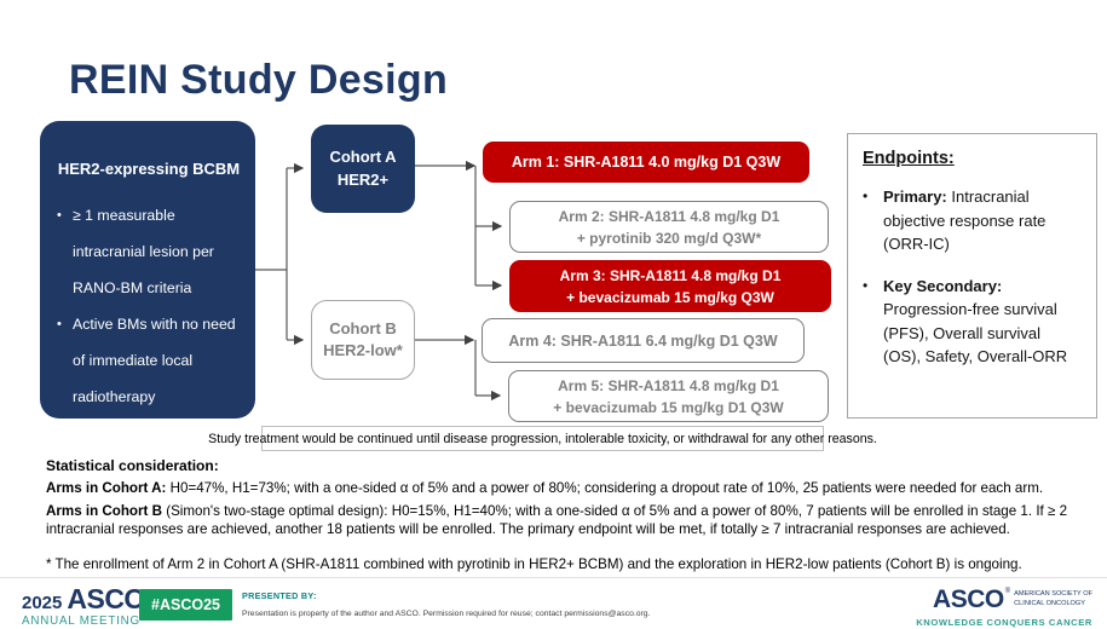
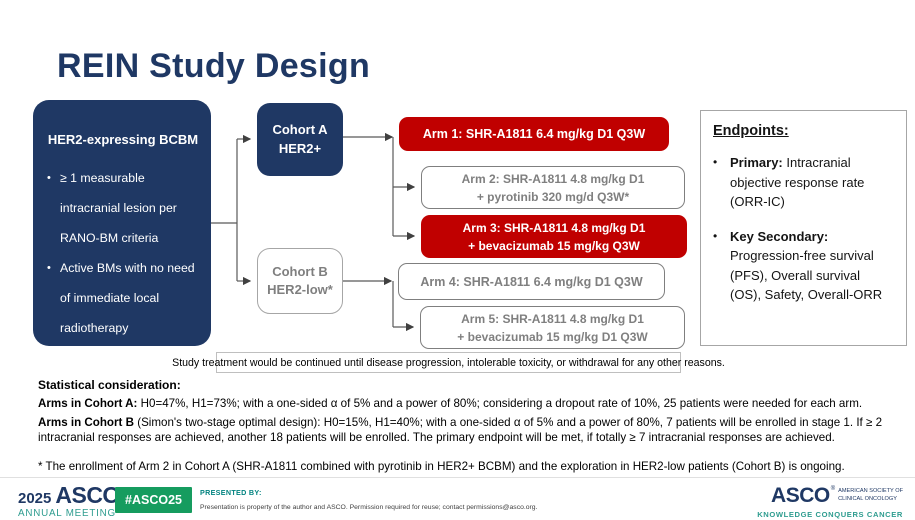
  REIN Study Design
  HER2-expressing BCBM
  ≥ 1 measurable intracranial lesion per RANO-BM criteria
  Active BMs with no need of immediate local radiotherapy
  Cohort A
  HER2+
  Cohort B
  HER2-low*
- Arm 1: SHR-A1811 4.0 mg/kg D1 Q3W
+ Arm 1: SHR-A1811 6.4 mg/kg D1 Q3W
  Arm 2: SHR-A1811 4.8 mg/kg D1
  + pyrotinib 320 mg/d Q3W*
  Arm 3: SHR-A1811 4.8 mg/kg D1
  + bevacizumab 15 mg/kg Q3W
  Arm 4: SHR-A1811 6.4 mg/kg D1 Q3W
  Arm 5: SHR-A1811 4.8 mg/kg D1
  + bevacizumab 15 mg/kg D1 Q3W
  Endpoints:
  •
  Primary: Intracranial objective response rate (ORR-IC)
  •
  Key Secondary: Progression-free survival (PFS), Overall survival (OS), Safety, Overall-ORR
  Study treatment would be continued until disease progression, intolerable toxicity, or withdrawal for any other reasons.
  Statistical consideration:
  Arms in Cohort A: H0=47%, H1=73%; with a one-sided α of 5% and a power of 80%; considering a dropout rate of 10%, 25 patients were needed for each arm.
  Arms in Cohort B (Simon's two-stage optimal design): H0=15%, H1=40%; with a one-sided α of 5% and a power of 80%, 7 patients will be enrolled in stage 1. If ≥ 2 intracranial responses are achieved, another 18 patients will be enrolled. The primary endpoint will be met, if totally ≥ 7 intracranial responses are achieved.
  * The enrollment of Arm 2 in Cohort A (SHR-A1811 combined with pyrotinib in HER2+ BCBM) and the exploration in HER2-low patients (Cohort B) is ongoing.
  2025
  ASCO
  ANNUAL MEETING
  #ASCO25
  PRESENTED BY:
  ASCO
  KNOWLEDGE CONQUERS CANCER
